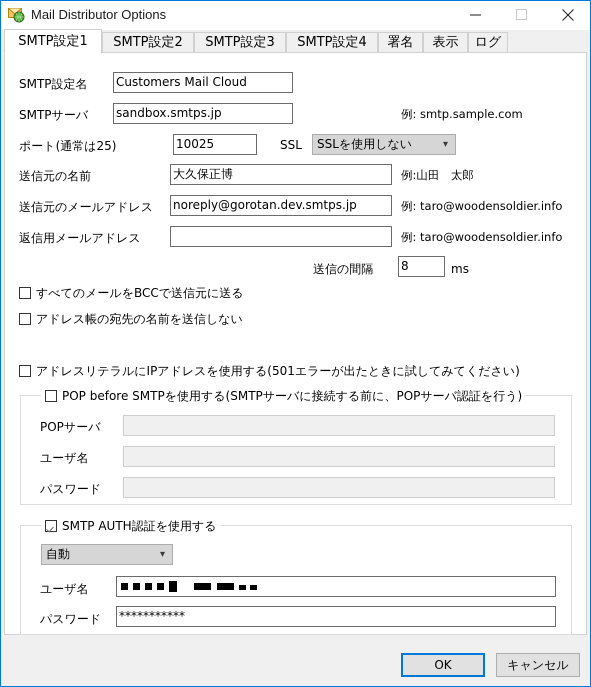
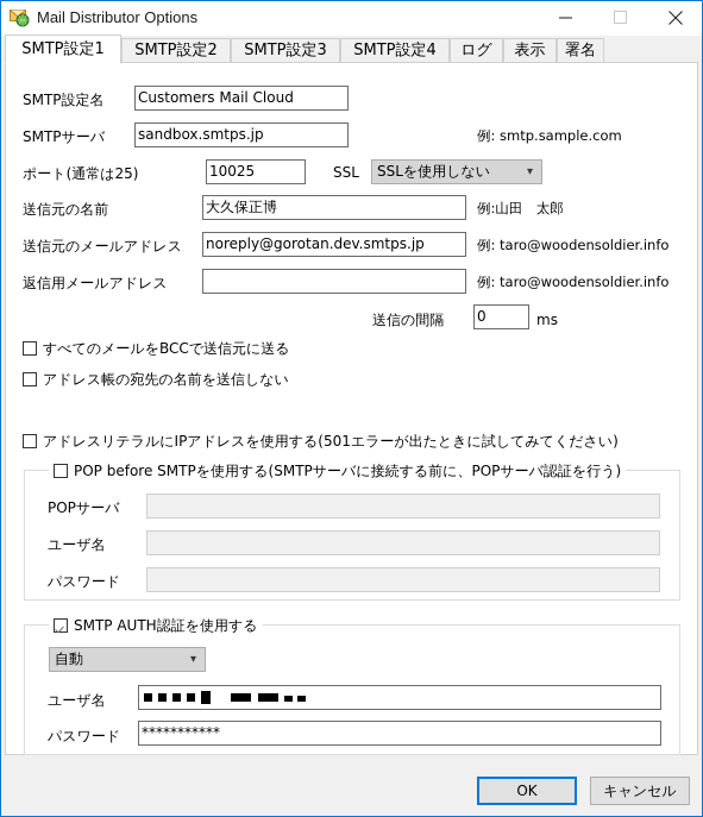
  Mail Distributor Options
  SMTP設定1
  SMTP設定2
  SMTP設定3
  SMTP設定4
- 署名
+ ログ
  表示
- ログ
+ 署名
  SMTP設定名
  Customers Mail Cloud
  SMTPサーバ
  sandbox.smtps.jp
  例: smtp.sample.com
  ポート(通常は25)
  10025
  SSL
  SSLを使用しない
  ▾
  送信元の名前
  大久保正博
  例:山田 太郎
  送信元のメールアドレス
  noreply@gorotan.dev.smtps.jp
  例: taro@woodensoldier.info
  返信用メールアドレス
  例: taro@woodensoldier.info
  送信の間隔
- 8
+ 0
  ms
  すべてのメールをBCCで送信元に送る
  アドレス帳の宛先の名前を送信しない
  アドレスリテラルにIPアドレスを使用する(501エラーが出たときに試してみてください)
  POP before SMTPを使用する(SMTPサーバに接続する前に、POPサーバ認証を行う)
  POPサーバ
  ユーザ名
  パスワード
  SMTP AUTH認証を使用する
  自動
  ▾
  ユーザ名
  パスワード
  ***********
  OK
  キャンセル
